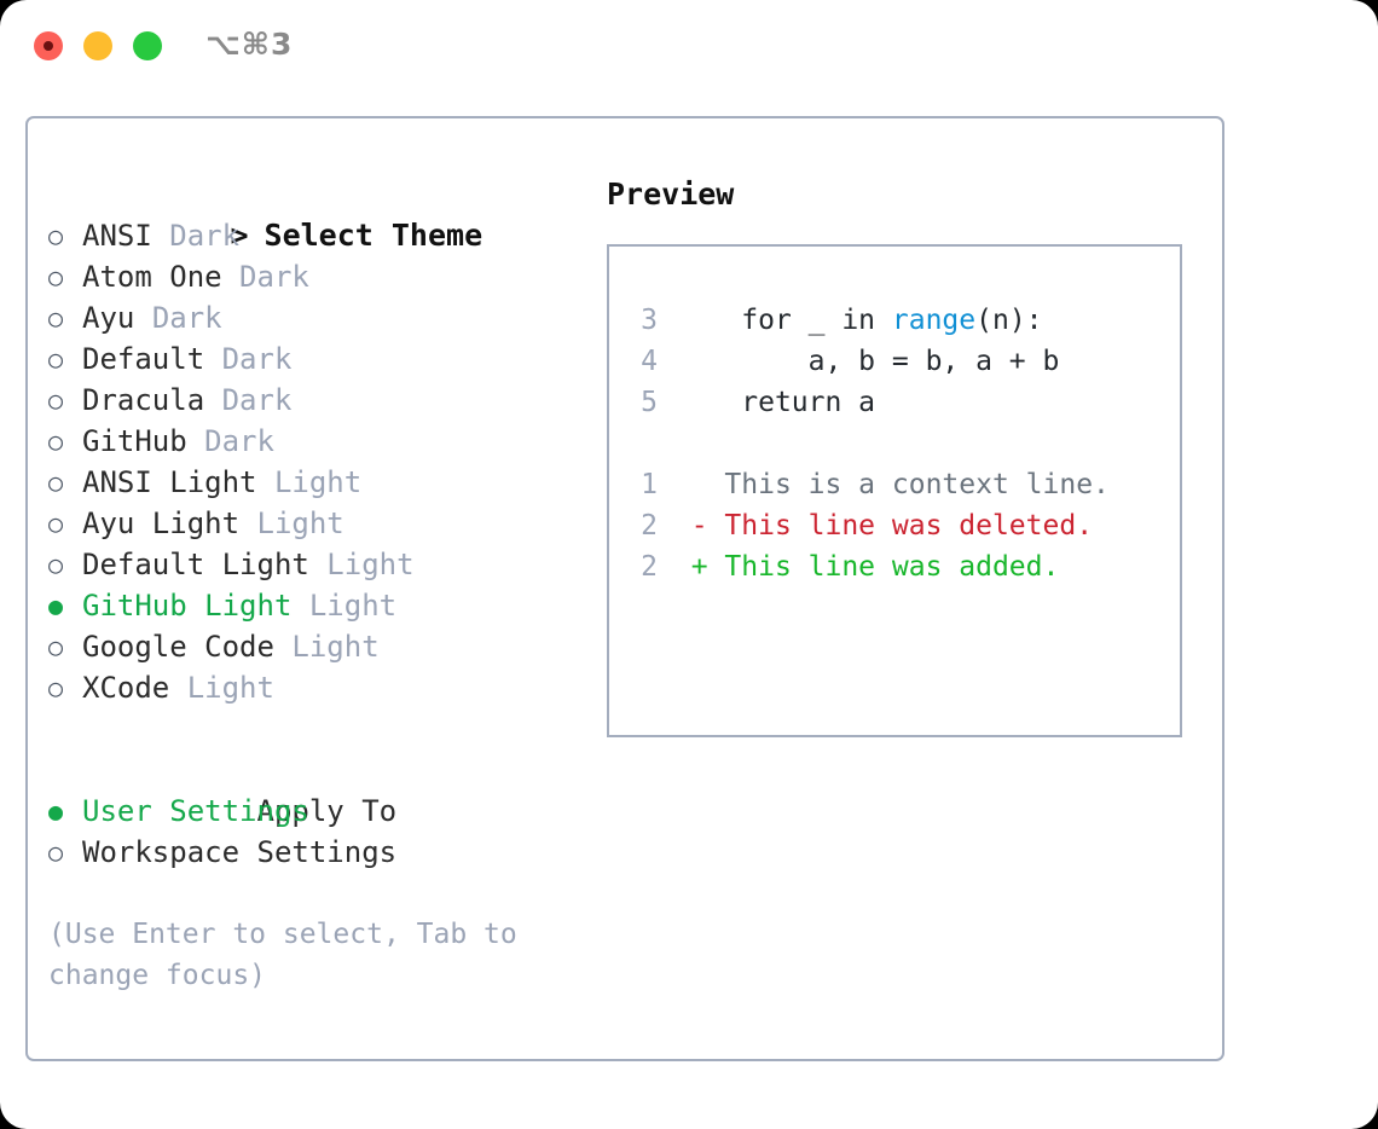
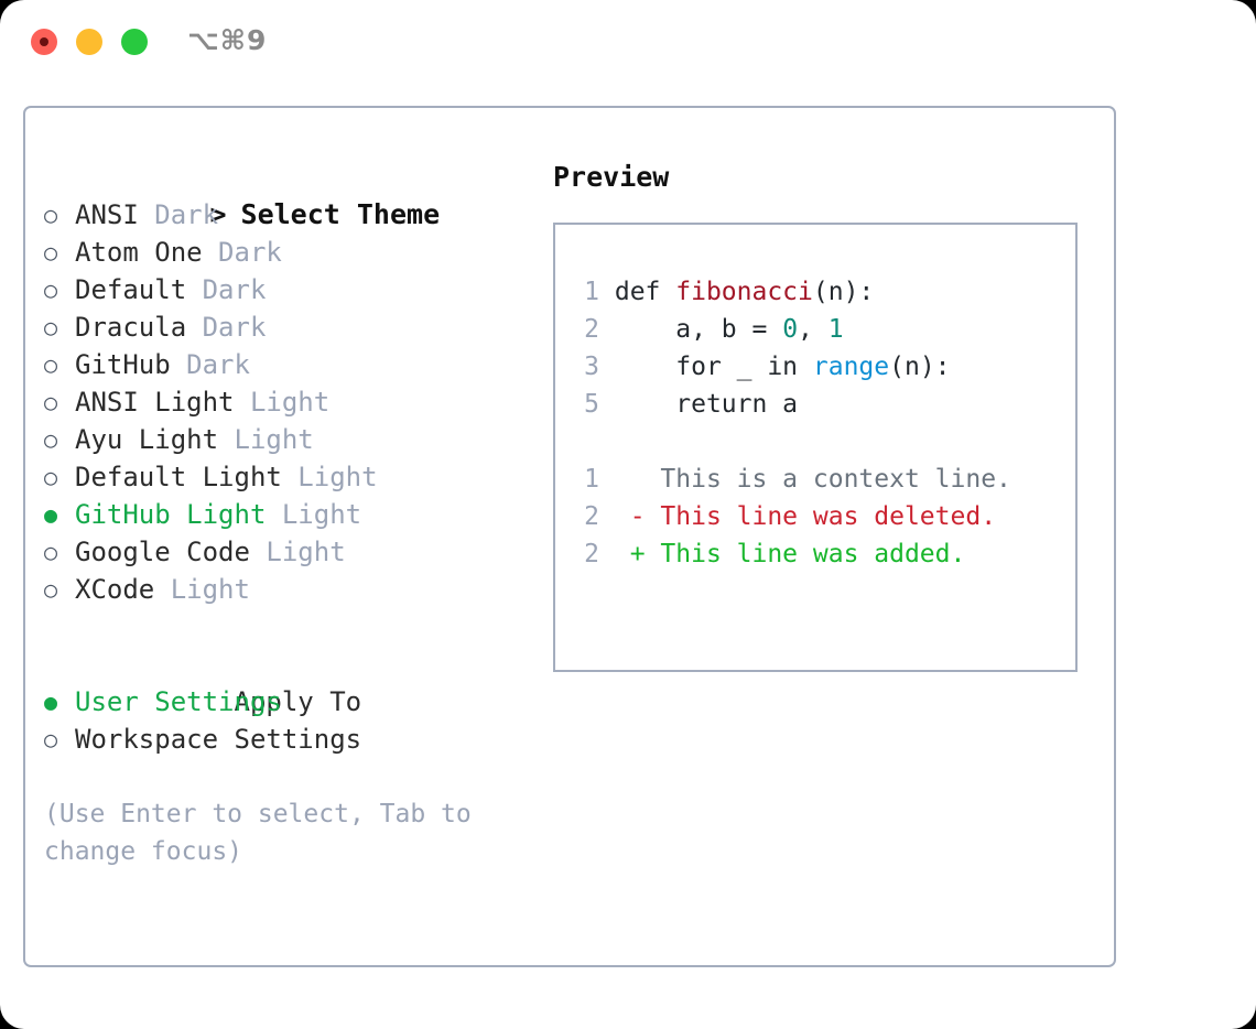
- ⌥⌘3
+ ⌥⌘9
  > Select Theme
  ○ ANSI Dark
  ○ Atom One Dark
- ○ Ayu Dark
  ○ Default Dark
  ○ Dracula Dark
  ○ GitHub Dark
  ○ ANSI Light Light
  ○ Ayu Light Light
  ○ Default Light Light
  ● GitHub Light Light
  ○ Google Code Light
  ○ XCode Light
  ○ Apply To
  ● User Settings
  ○ Workspace Settings
  (Use Enter to select, Tab to change focus)
  Preview
+ 1 def fibonacci(n):
+ 2 a, b = 0, 1
  3 for _ in range(n):
- 4 a, b = b, a + b
  5 return a
  1 This is a context line.
  2 - This line was deleted.
  2 + This line was added.
